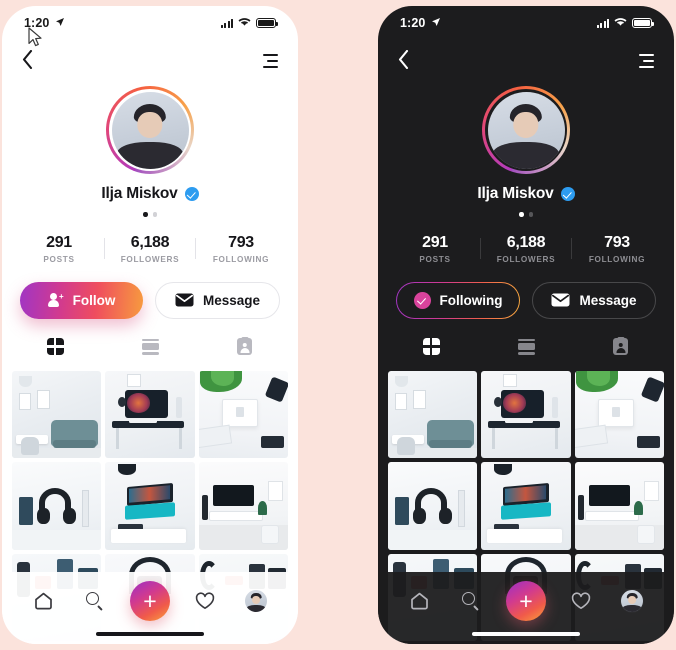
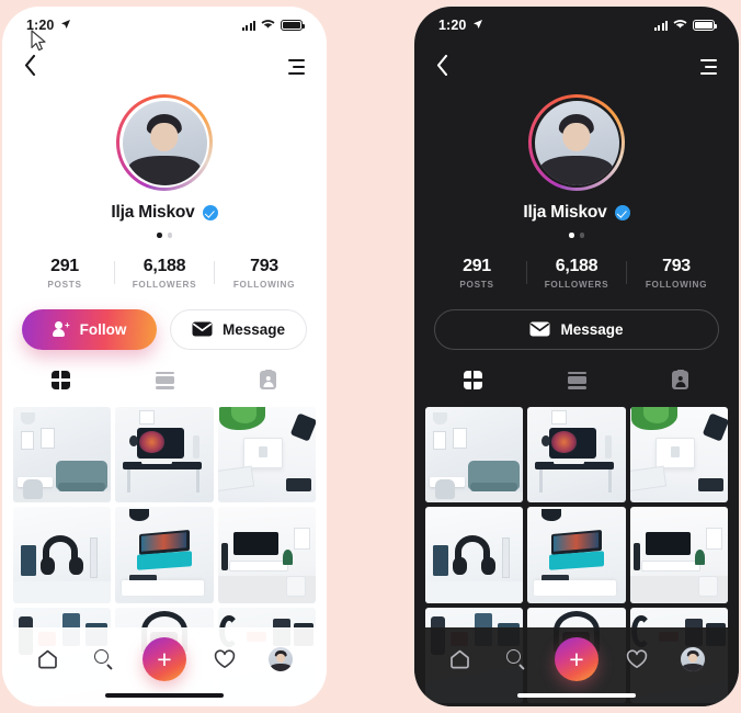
  1:20
  Ilja Miskov
  291
  POSTS
  6,188
  FOLLOWERS
  793
  FOLLOWING
  +
  Follow
  Message
  +
  1:20
  Ilja Miskov
  291
  POSTS
  6,188
  FOLLOWERS
  793
  FOLLOWING
- Following
  Message
  +
